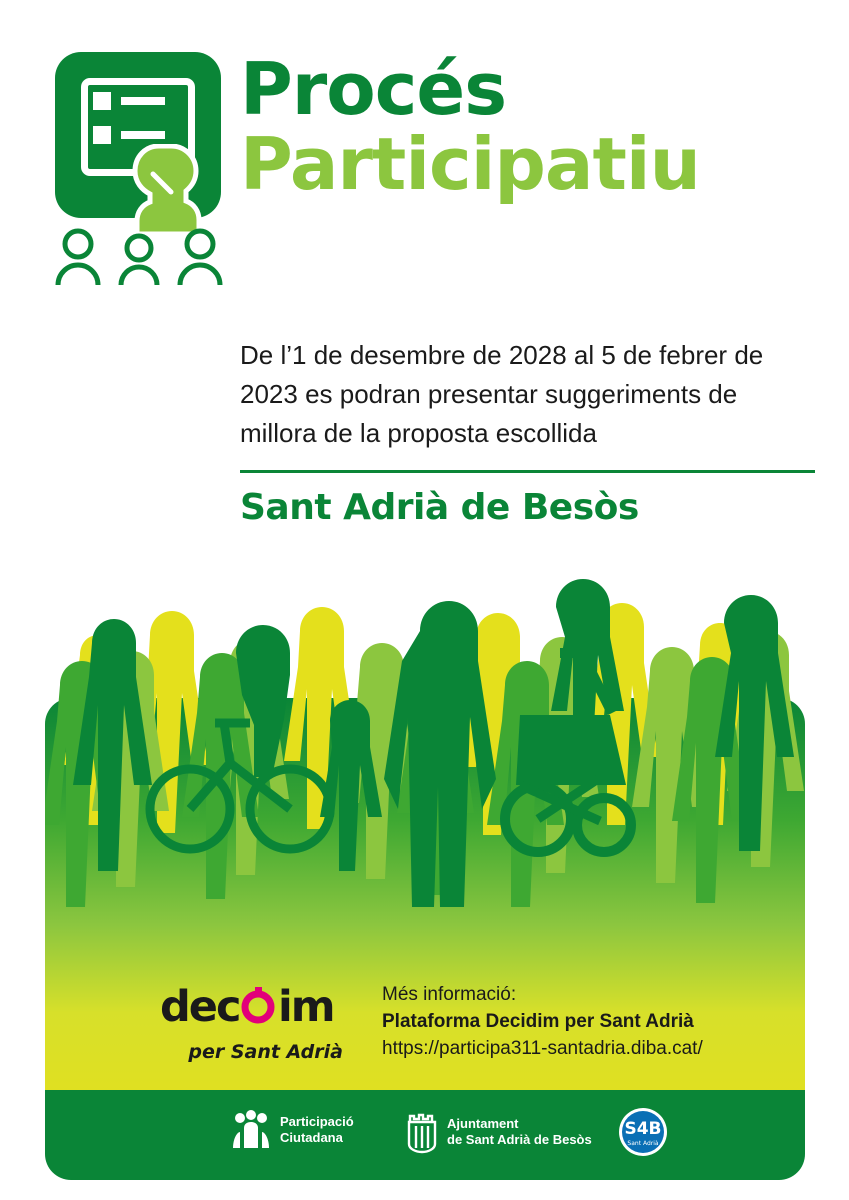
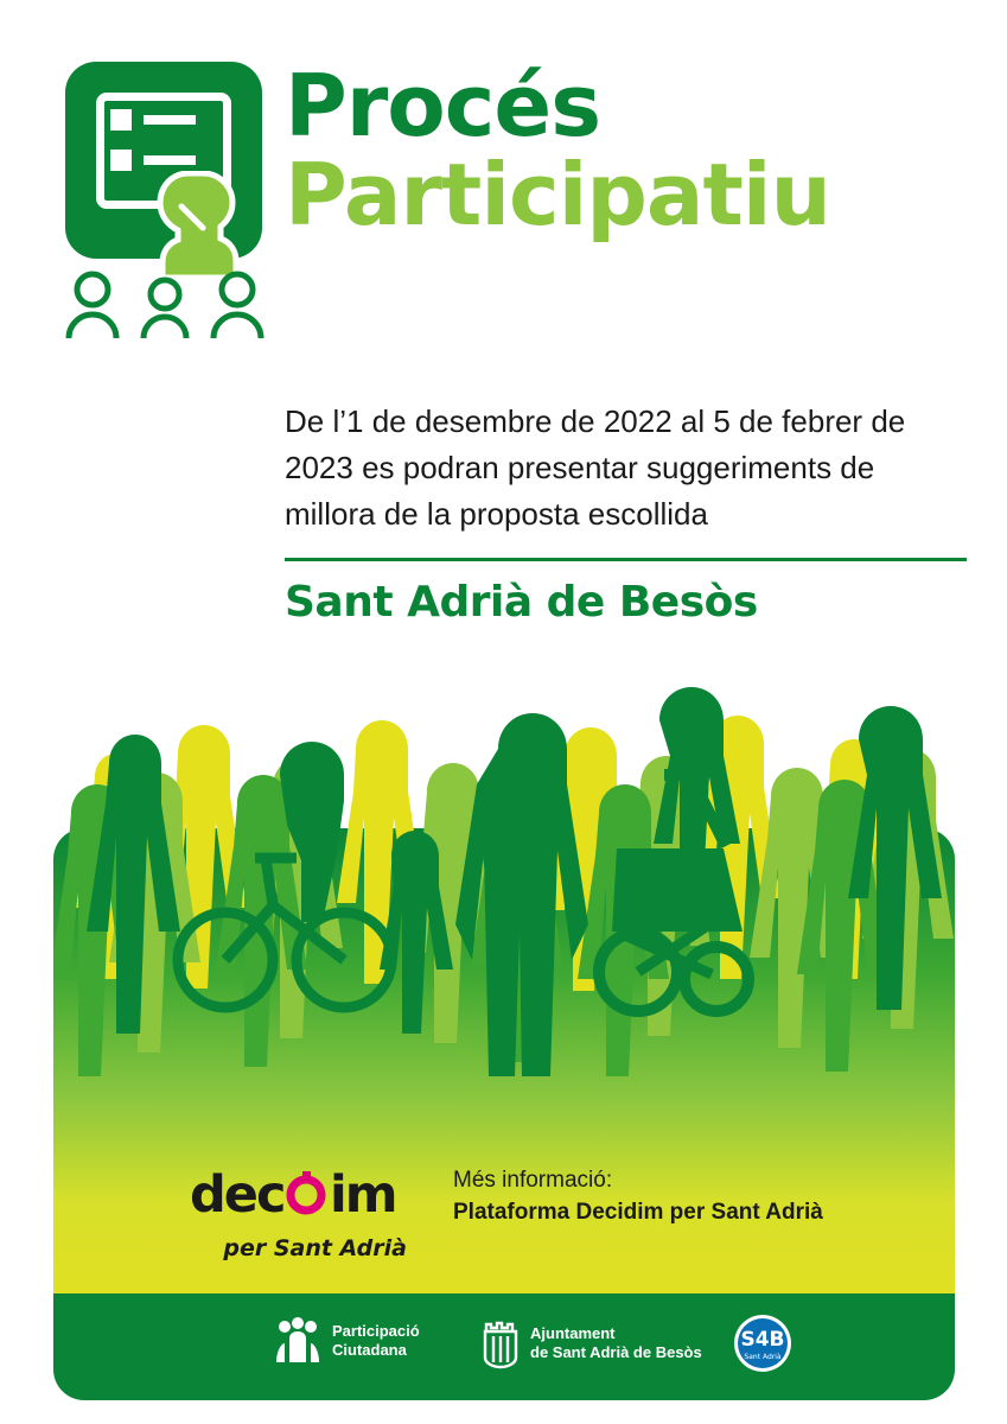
  Procés
  Participatiu
- De l’1 de desembre de 2028 al 5 de febrer de 2023 es podran presentar suggeriments de millora de la proposta escollida
+ De l’1 de desembre de 2022 al 5 de febrer de 2023 es podran presentar suggeriments de millora de la proposta escollida
  Sant Adrià de Besòs
  dec
  im
  per Sant Adrià
  Més informació:
  Plataforma Decidim per Sant Adrià
- https://participa311-santadria.diba.cat/
  Participació
  Ciutadana
  Ajuntament
  de Sant Adrià de Besòs
  S4B
